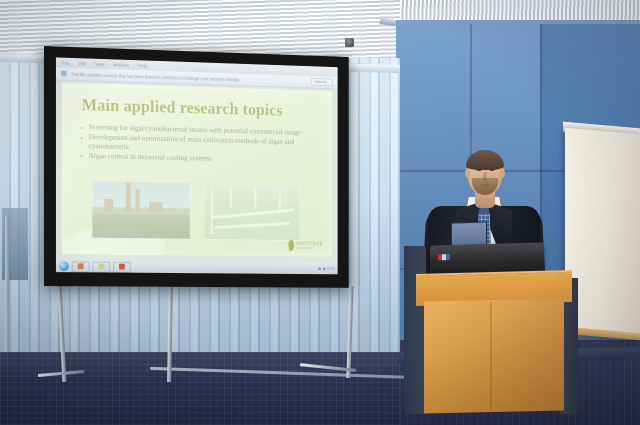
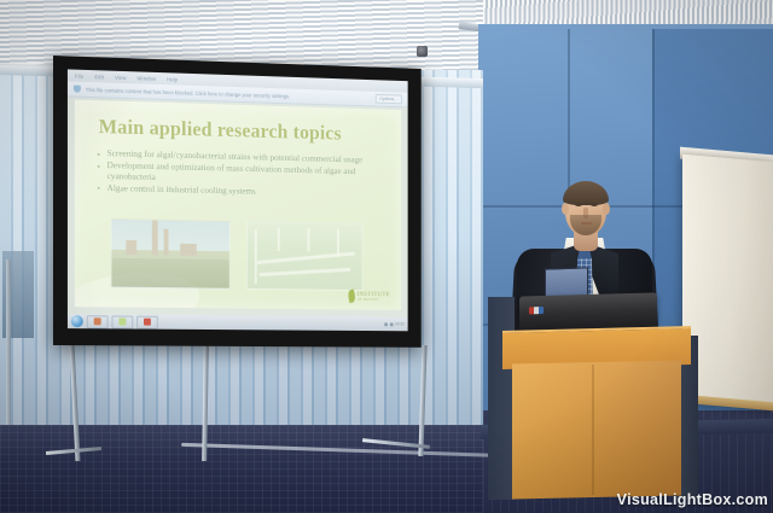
+ VisualLightBox.com
